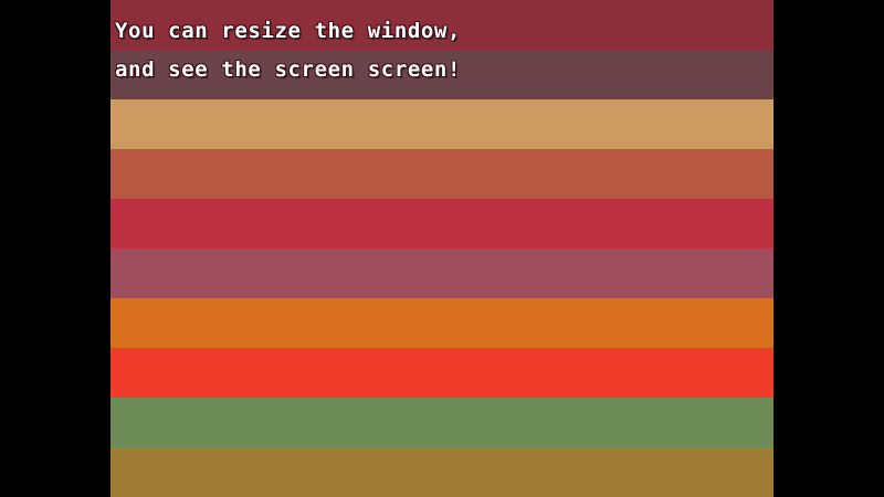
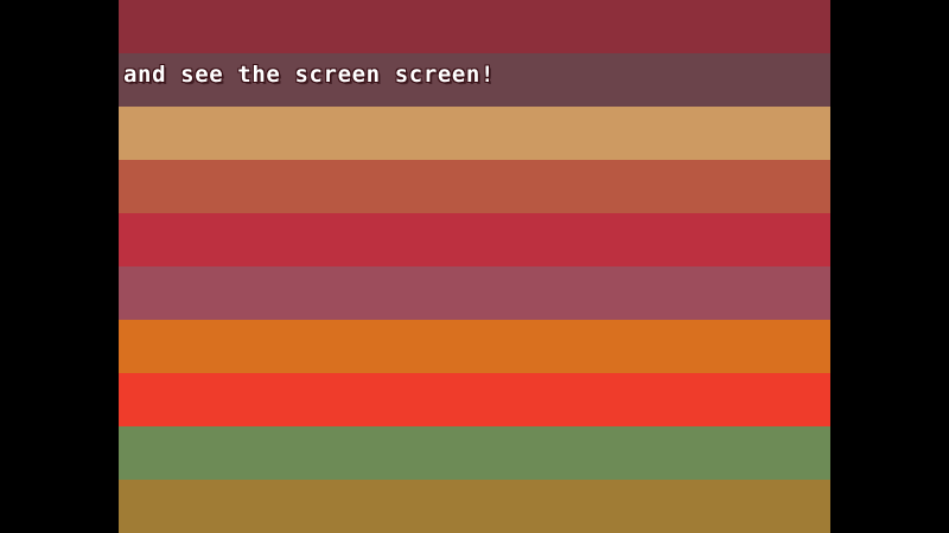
- You can resize the window,
  and see the screen screen!
